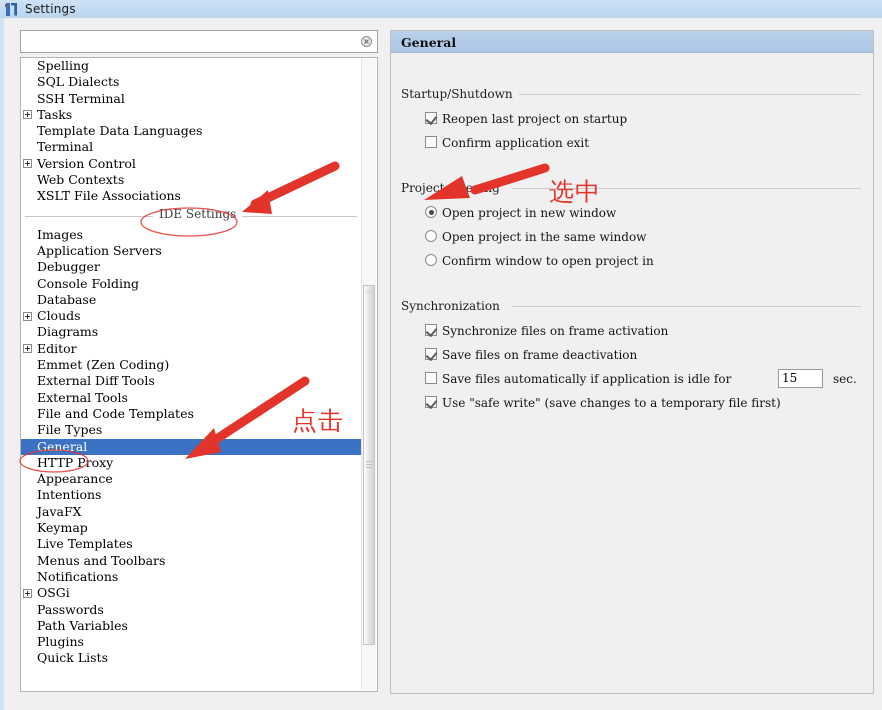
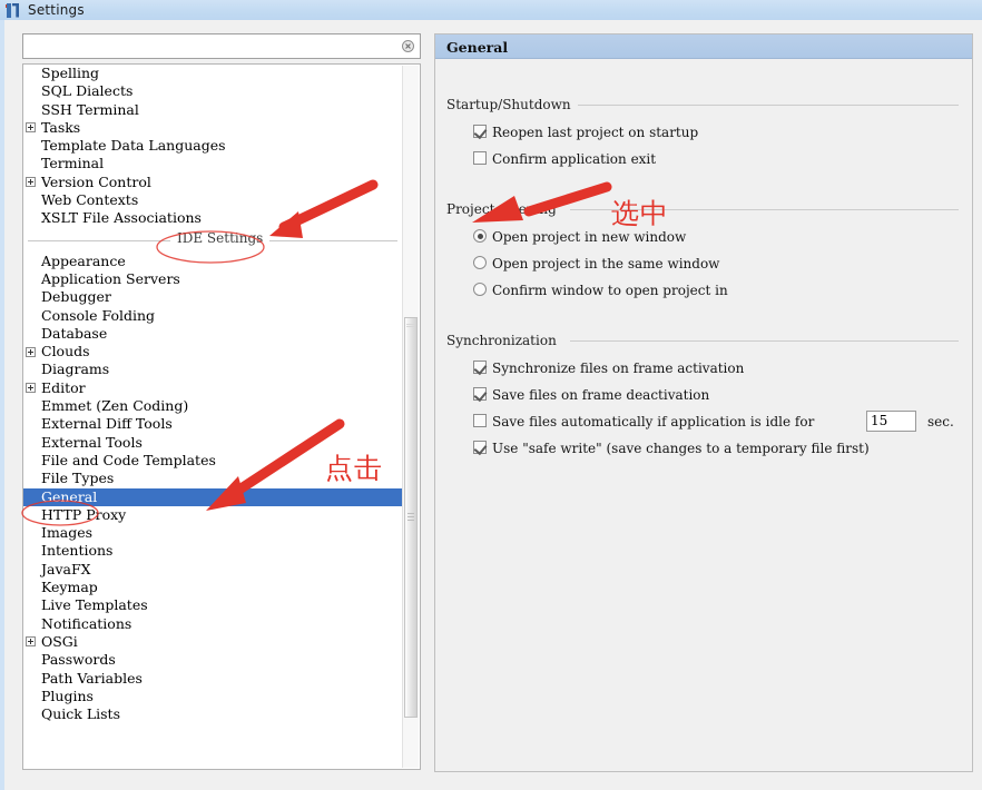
  Settings
  Spelling
  SQL Dialects
  SSH Terminal
  Tasks
  Template Data Languages
  Terminal
  Version Control
  Web Contexts
  XSLT File Associations
  IDE Settings
- Images
+ Appearance
  Application Servers
  Debugger
  Console Folding
  Database
  Clouds
  Diagrams
  Editor
  Emmet (Zen Coding)
  External Diff Tools
  External Tools
  File and Code Templates
  File Types
  General
  HTTP Proxy
- Appearance
+ Images
  Intentions
  JavaFX
  Keymap
  Live Templates
- Menus and Toolbars
  Notifications
  OSGi
  Passwords
  Path Variables
  Plugins
  Quick Lists
  General
  Startup/Shutdown
  Reopen last project on startup
  Confirm application exit
  Open project in new window
  Open project in the same window
  Confirm window to open project in
  Synchronization
  Synchronize files on frame activation
  Save files on frame deactivation
  Save files automatically if application is idle for
  15
  sec.
  Use "safe write" (save changes to a temporary file first)
  选中
  点击
